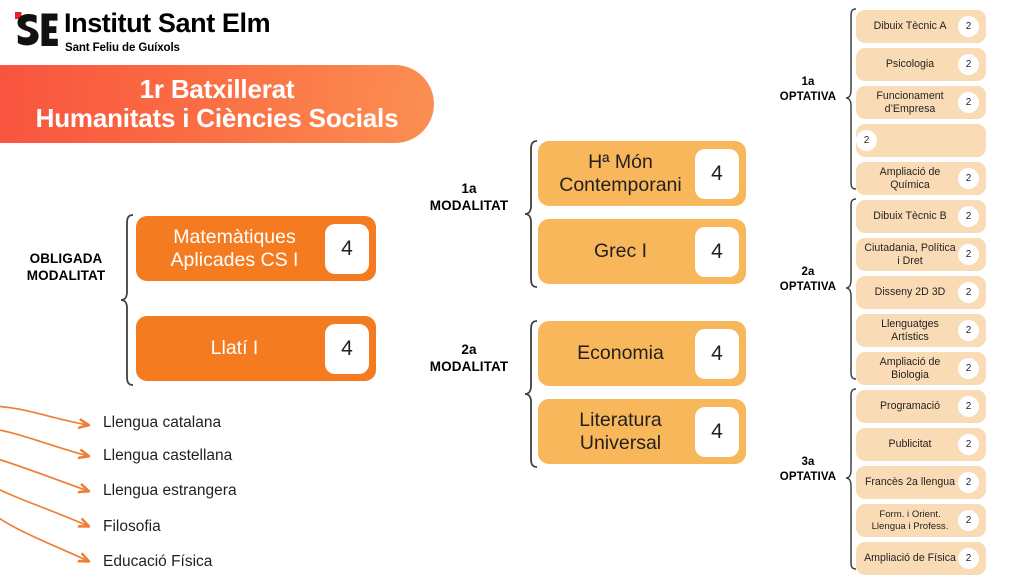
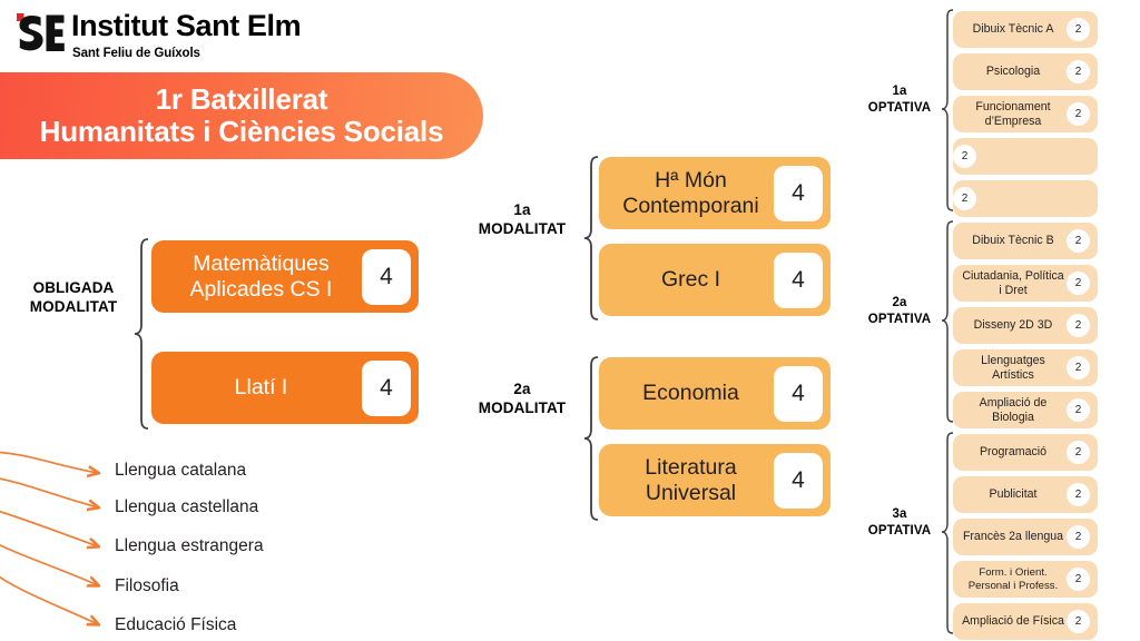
  Institut Sant Elm
  Sant Feliu de Guíxols
  1r Batxillerat
  Humanitats i Ciències Socials
  OBLIGADA
  MODALITAT
  Matemàtiques Aplicades CS I
  4
  Llatí I
  4
  1a
  MODALITAT
  Hª Món Contemporani
  4
  Grec I
  4
  2a
  MODALITAT
  Economia
  4
  Literatura Universal
  4
  1a
  OPTATIVA
  Dibuix Tècnic A
  2
  Psicologia
  2
  Funcionament d’Empresa
  2
  2
- Ampliació de Química
  2
  2a
  OPTATIVA
  Dibuix Tècnic B
  2
  Ciutadania, Política i Dret
  2
  Disseny 2D 3D
  2
  Llenguatges Artístics
  2
  Ampliació de Biologia
  2
  3a
  OPTATIVA
  Programació
  2
  Publicitat
  2
  Francès 2a llengua
  2
- Form. i Orient. Llengua i Profess.
+ Form. i Orient. Personal i Profess.
  2
  Ampliació de Física
  2
  Llengua catalana
  Llengua castellana
  Llengua estrangera
  Filosofia
  Educació Física
